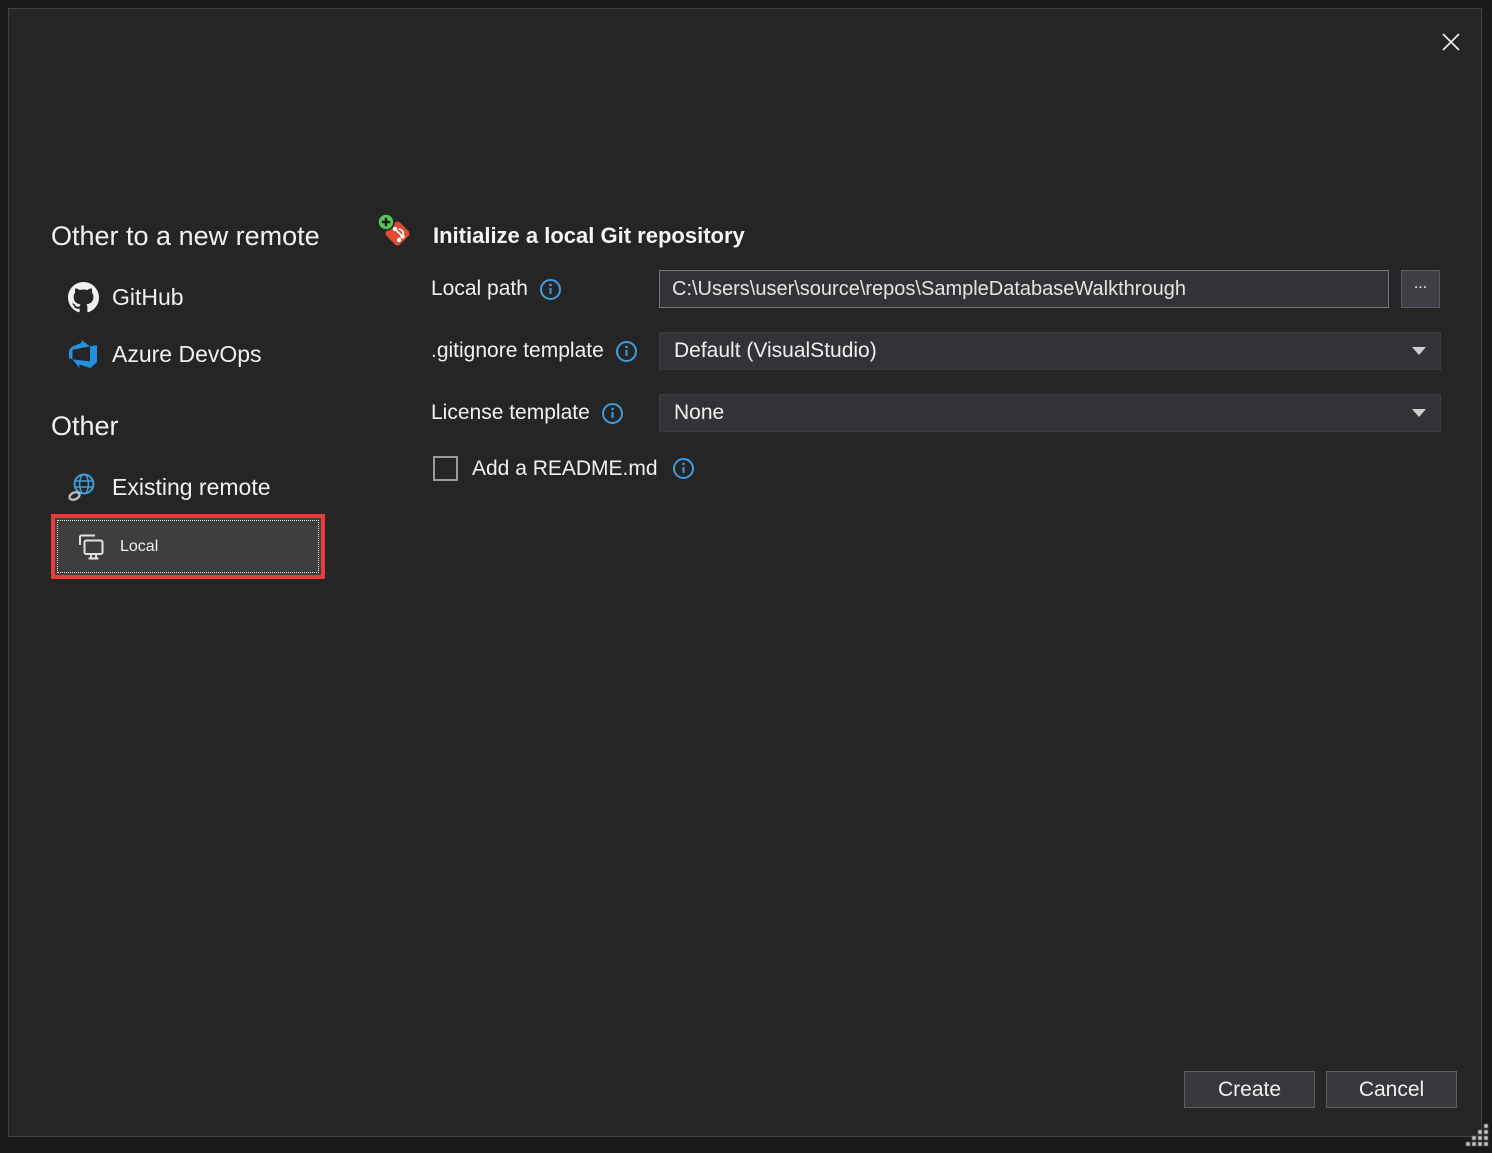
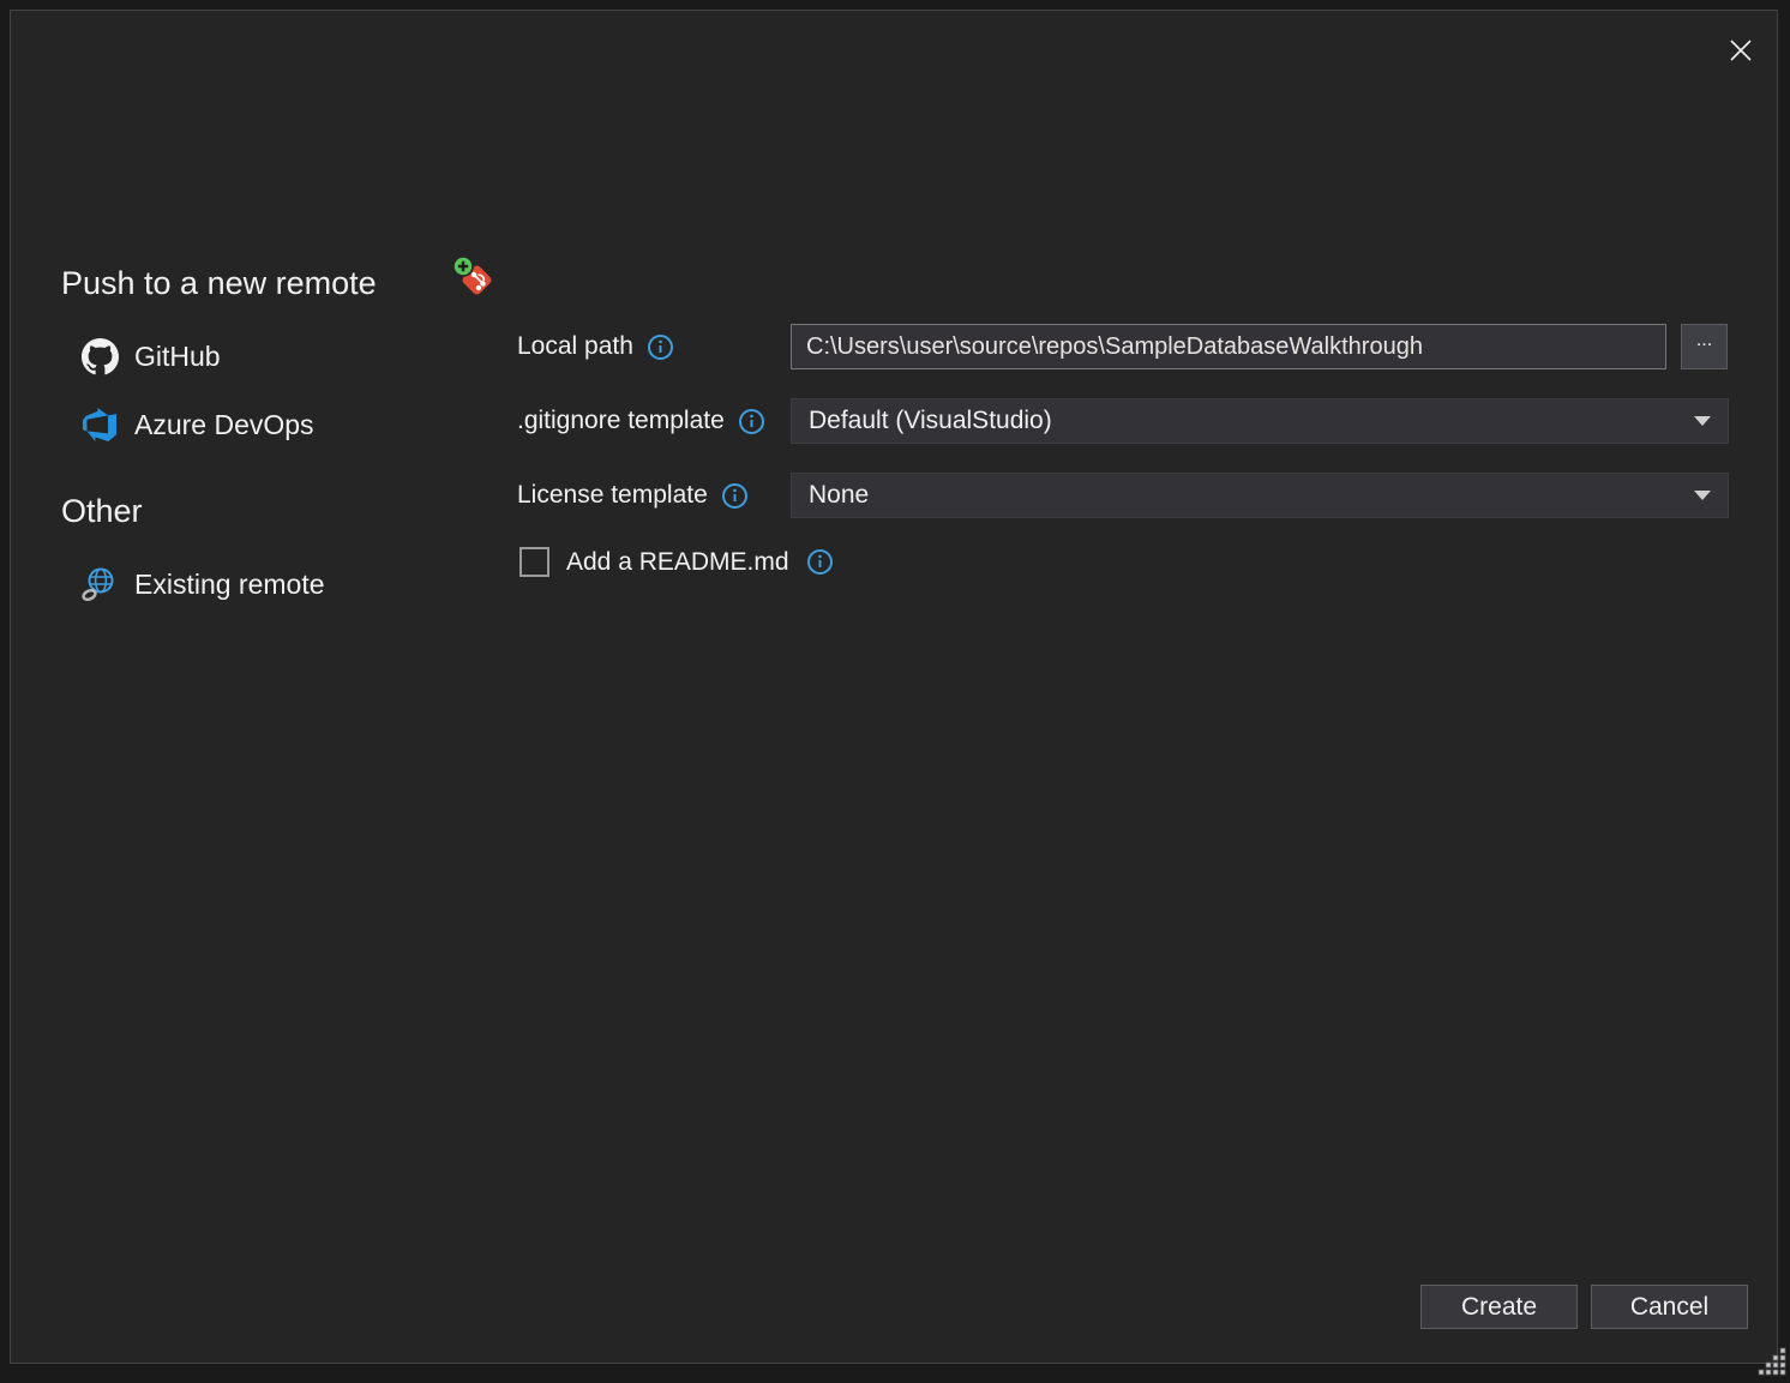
- Other to a new remote
+ Push to a new remote
  GitHub
  Azure DevOps
  Other
  Existing remote
- Local
- Initialize a local Git repository
  Local path
  C:\Users\user\source\repos\SampleDatabaseWalkthrough
  ...
  .gitignore template
  Default (VisualStudio)
  License template
  None
  Add a README.md
  Create
  Cancel
